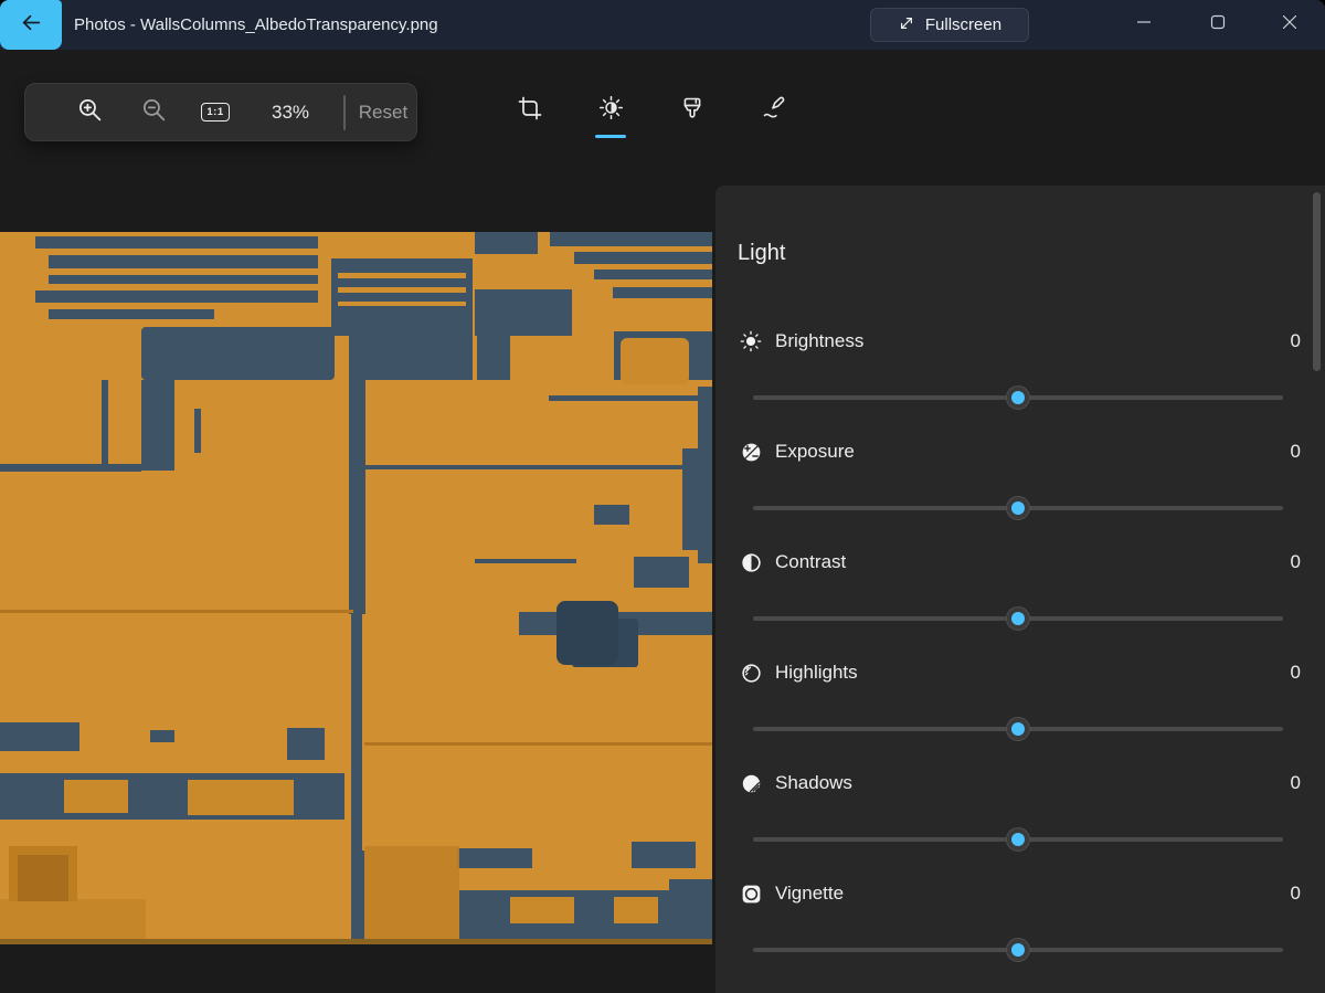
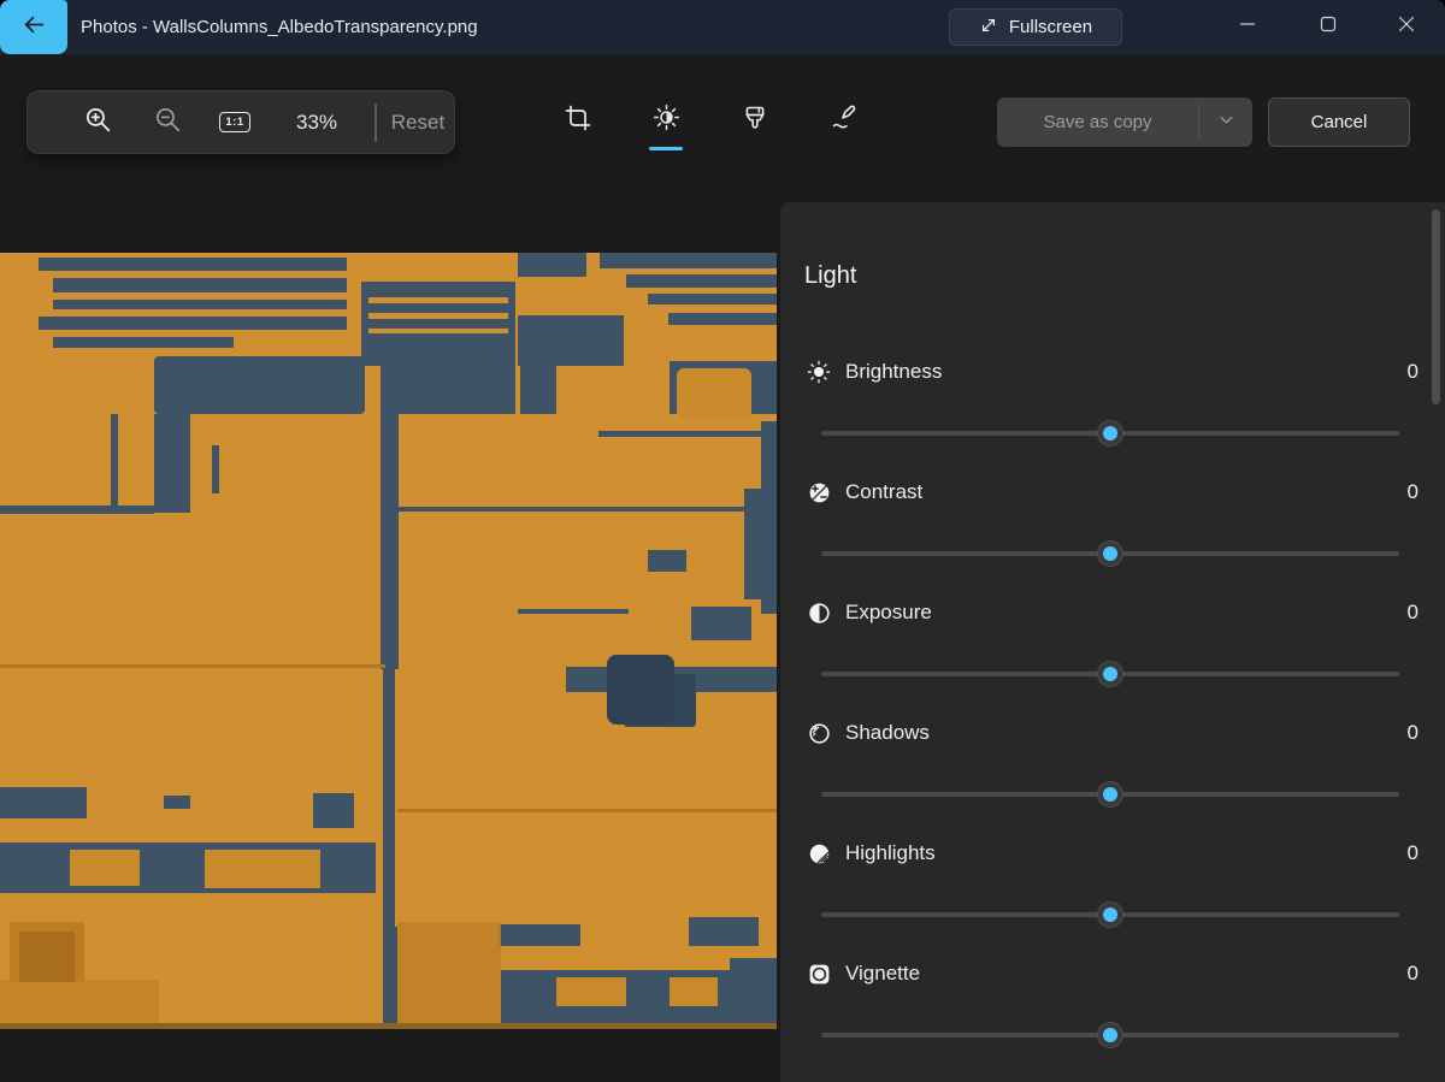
  Photos - WallsColumns_AlbedoTransparency.png
  Fullscreen
  1:1
  33%
  Reset
+ Save as copy
+ Cancel
  Light
  Brightness
  0
- Exposure
+ Contrast
  0
- Contrast
+ Exposure
  0
- Highlights
+ Shadows
  0
- Shadows
+ Highlights
  0
  Vignette
  0
